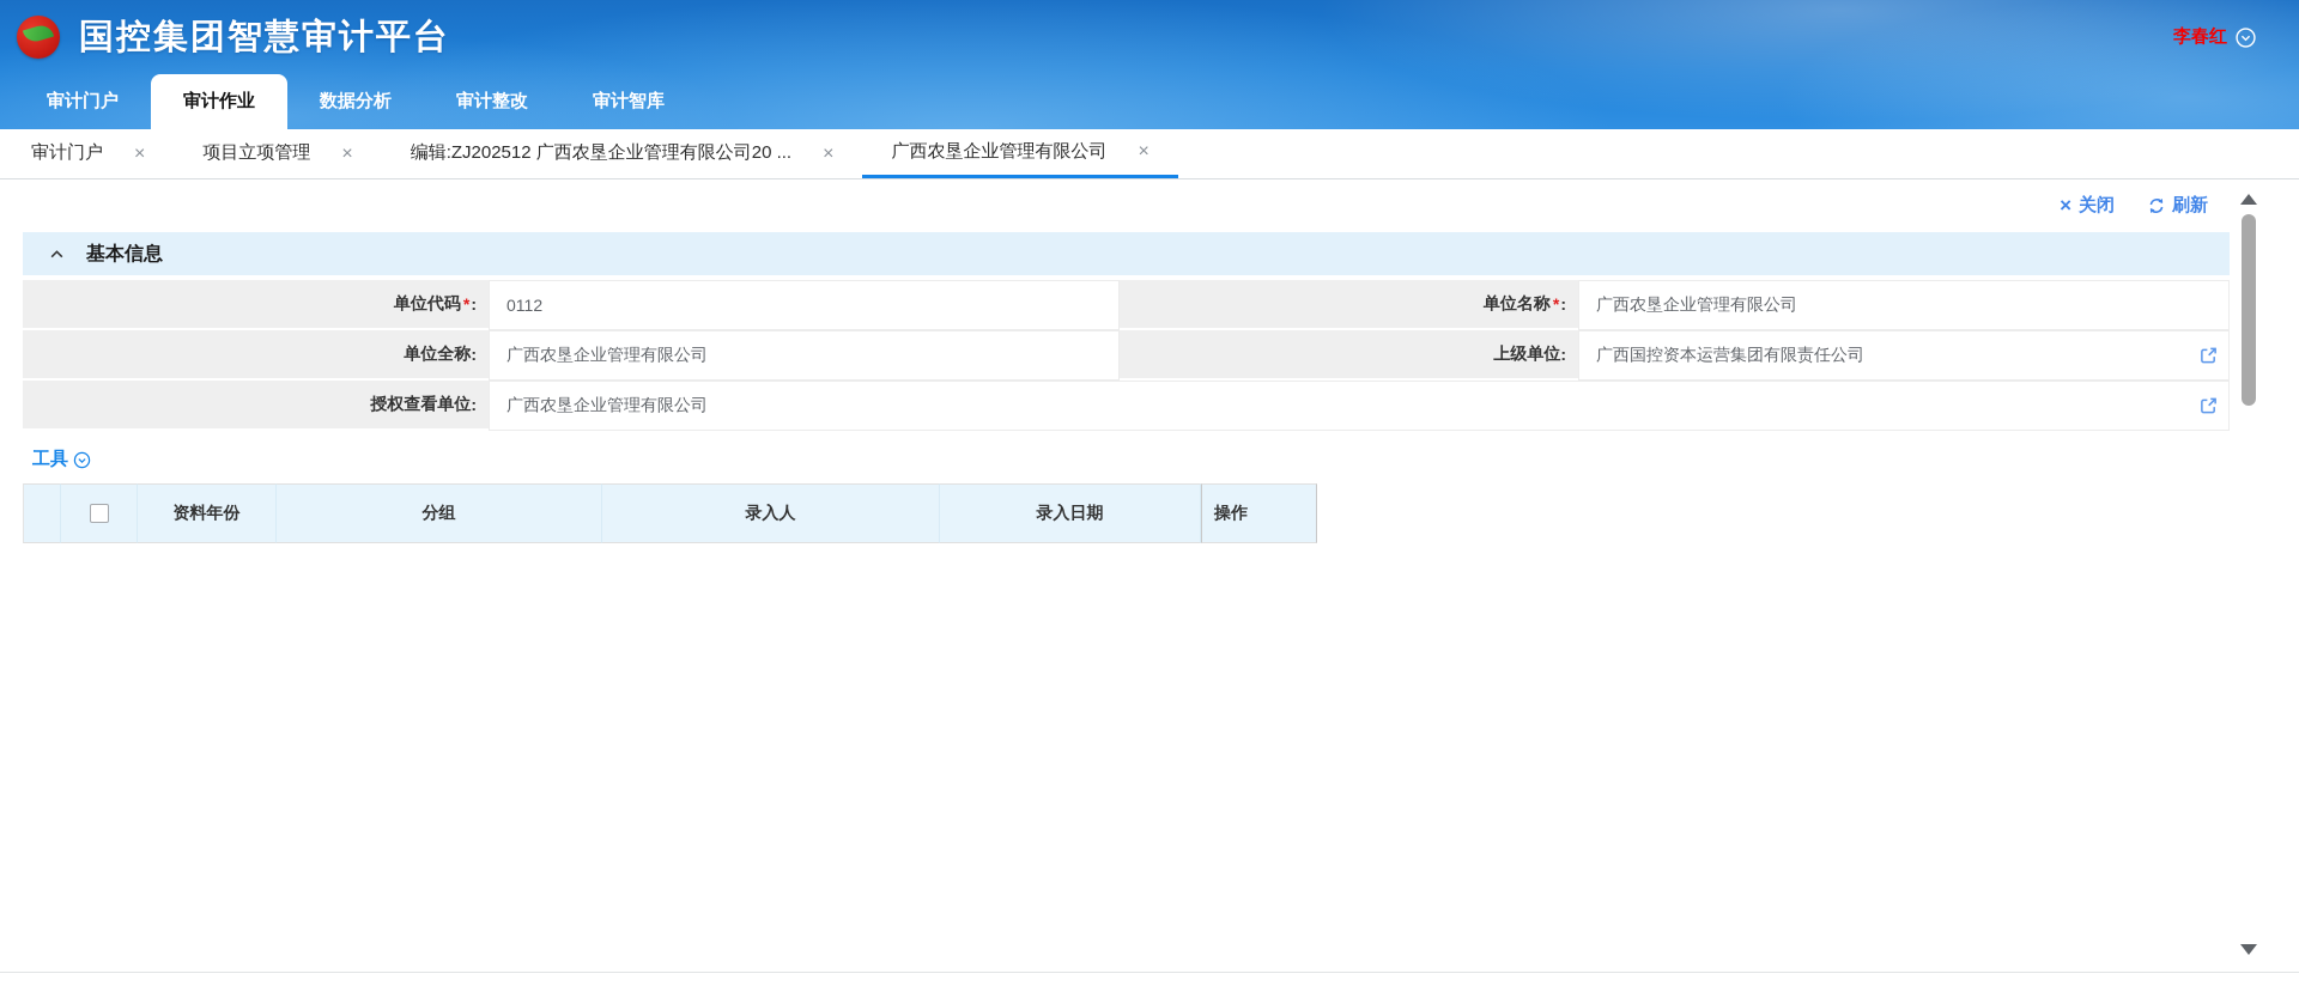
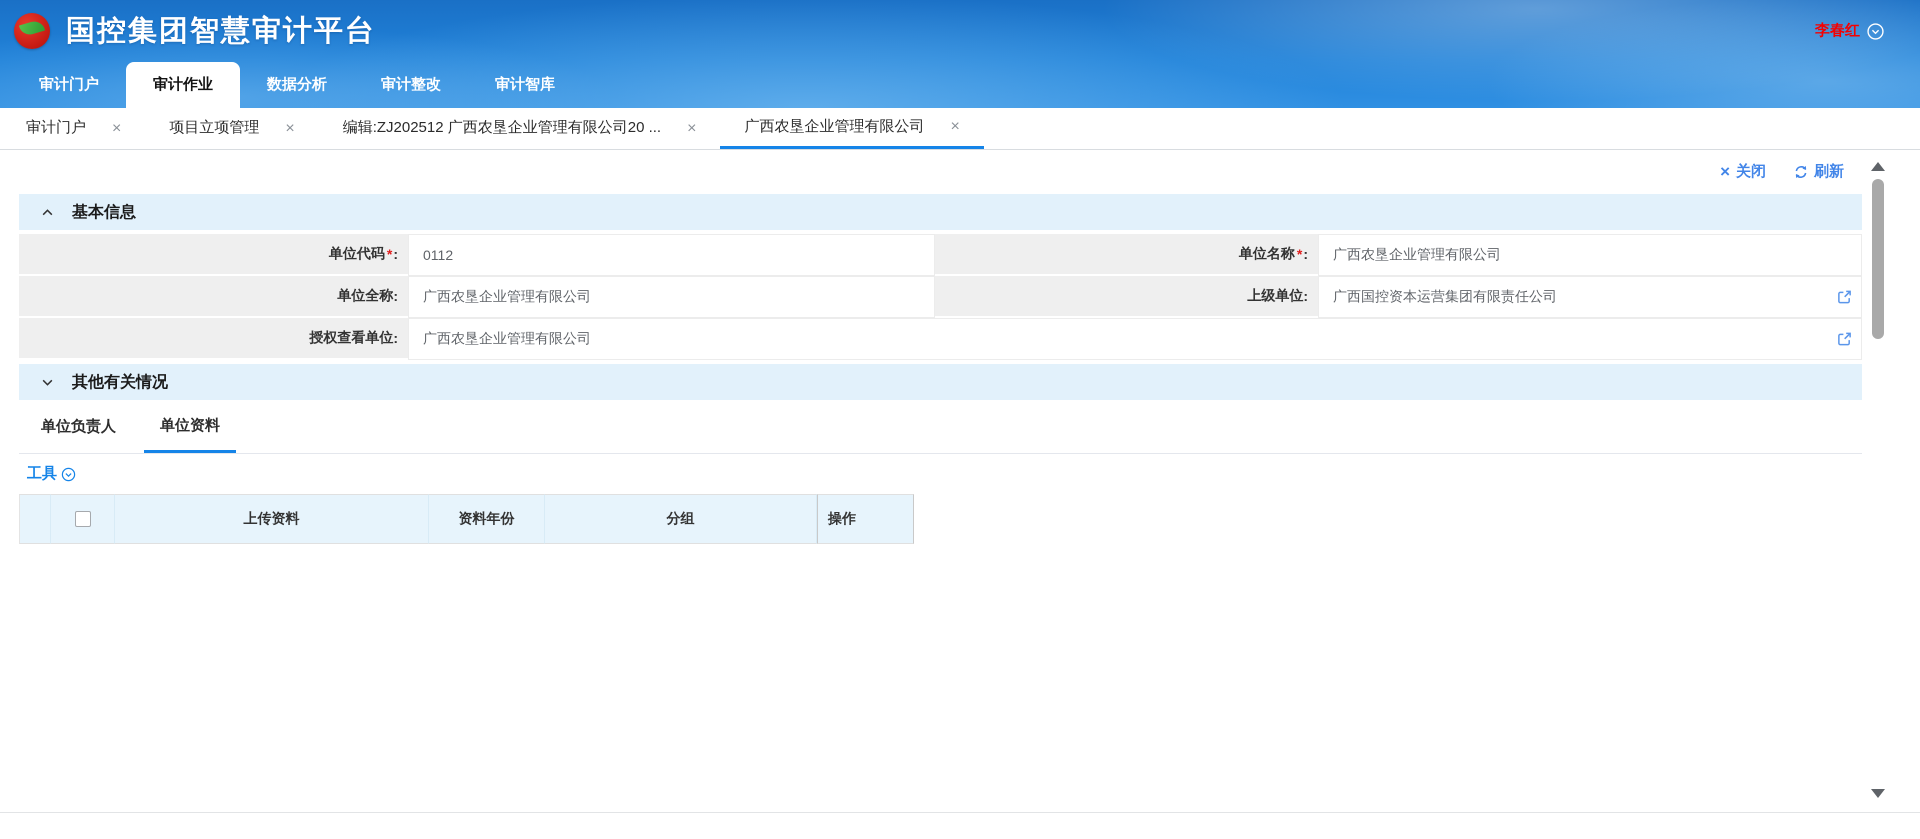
  国控集团智慧审计平台
  李春红
  审计门户
  审计作业
  数据分析
  审计整改
  审计智库
  审计门户
  ×
  项目立项管理
  ×
  编辑:ZJ202512 广西农垦企业管理有限公司20 ...
  ×
  广西农垦企业管理有限公司
  ×
  ×
  关闭
  刷新
  基本信息
  单位代码
  *
  :
  0112
  单位名称
  *
  :
  广西农垦企业管理有限公司
  单位全称
  :
  广西农垦企业管理有限公司
  上级单位
  :
  广西国控资本运营集团有限责任公司
  授权查看单位
  :
  广西农垦企业管理有限公司
+ 其他有关情况
+ 单位负责人
+ 单位资料
  工具
+ 上传资料
  资料年份
  分组
- 录入人
- 录入日期
  操作
